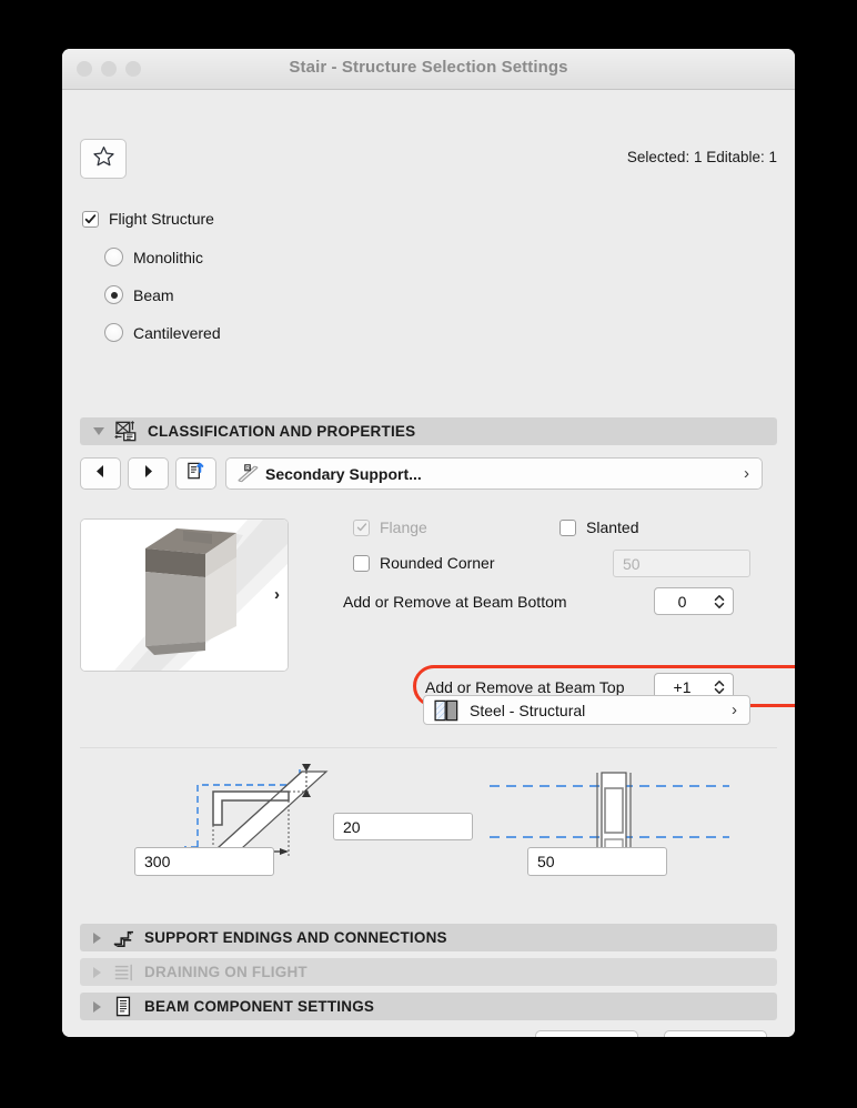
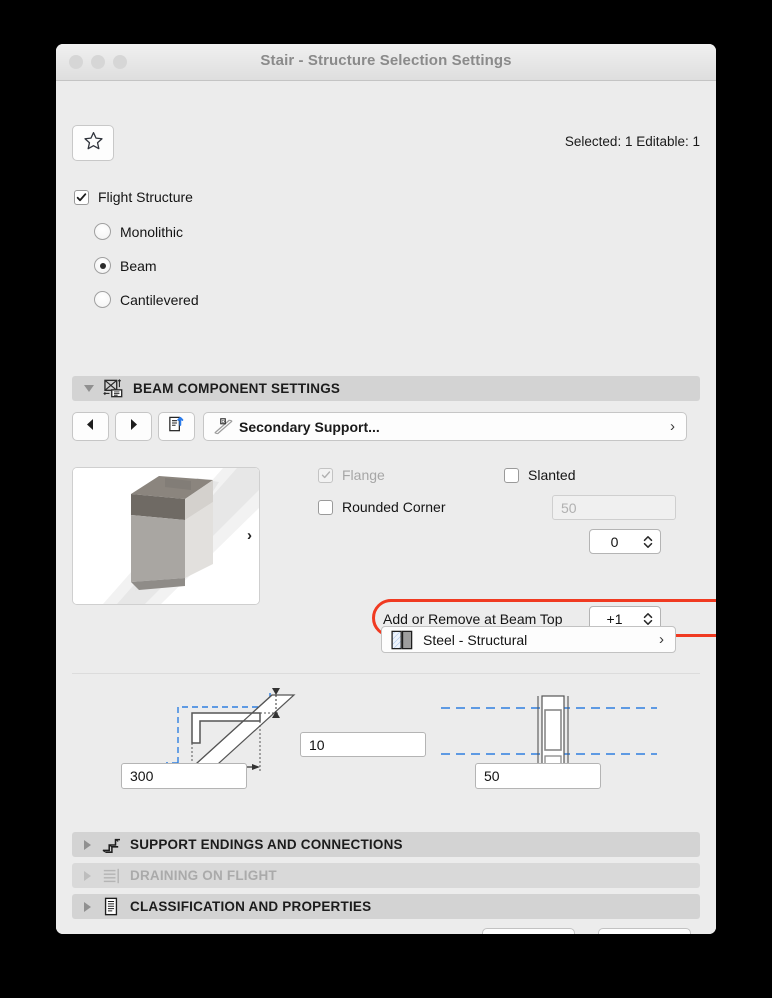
  Stair - Structure Selection Settings
  Selected: 1 Editable: 1
  Flight Structure
  Monolithic
  Beam
  Cantilevered
- CLASSIFICATION AND PROPERTIES
+ BEAM COMPONENT SETTINGS
  Secondary Support...
  ›
  ›
  Flange
  Slanted
  Rounded Corner
  50
- Add or Remove at Beam Bottom
  0
  Add or Remove at Beam Top
  +1
  Steel - Structural
  ›
- 20
+ 10
  300
  50
  SUPPORT ENDINGS AND CONNECTIONS
  DRAINING ON FLIGHT
- BEAM COMPONENT SETTINGS
+ CLASSIFICATION AND PROPERTIES
